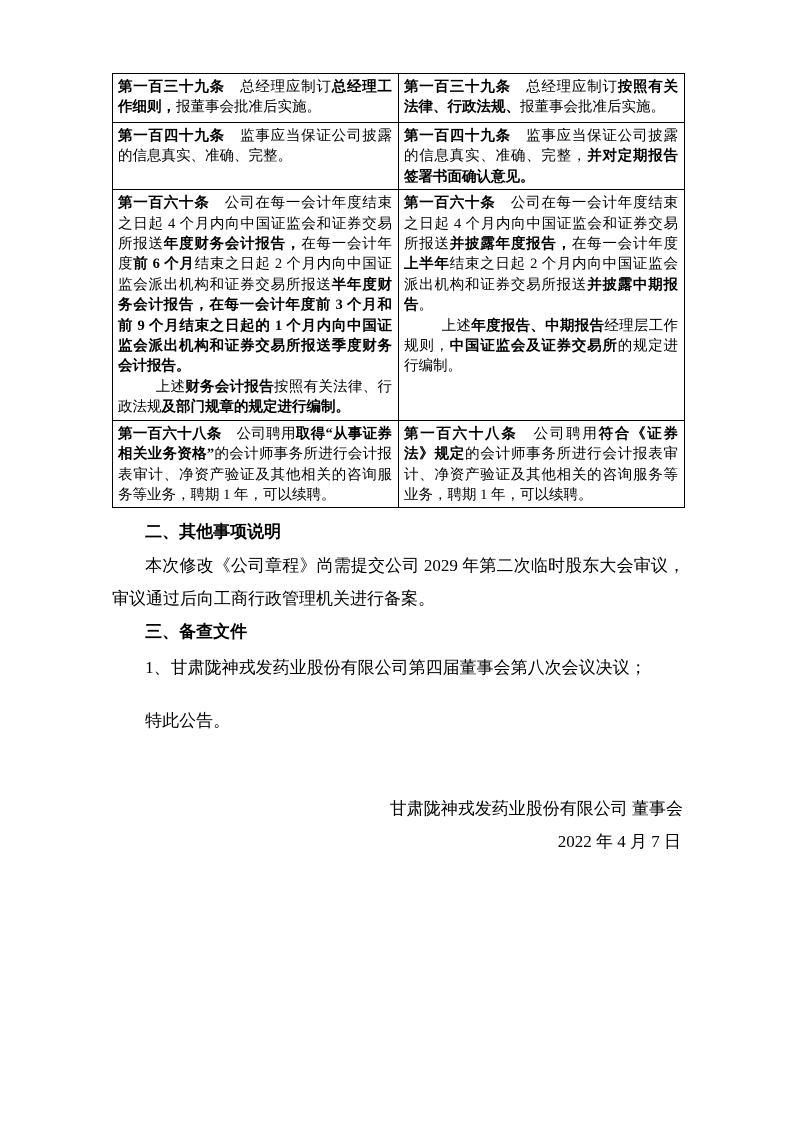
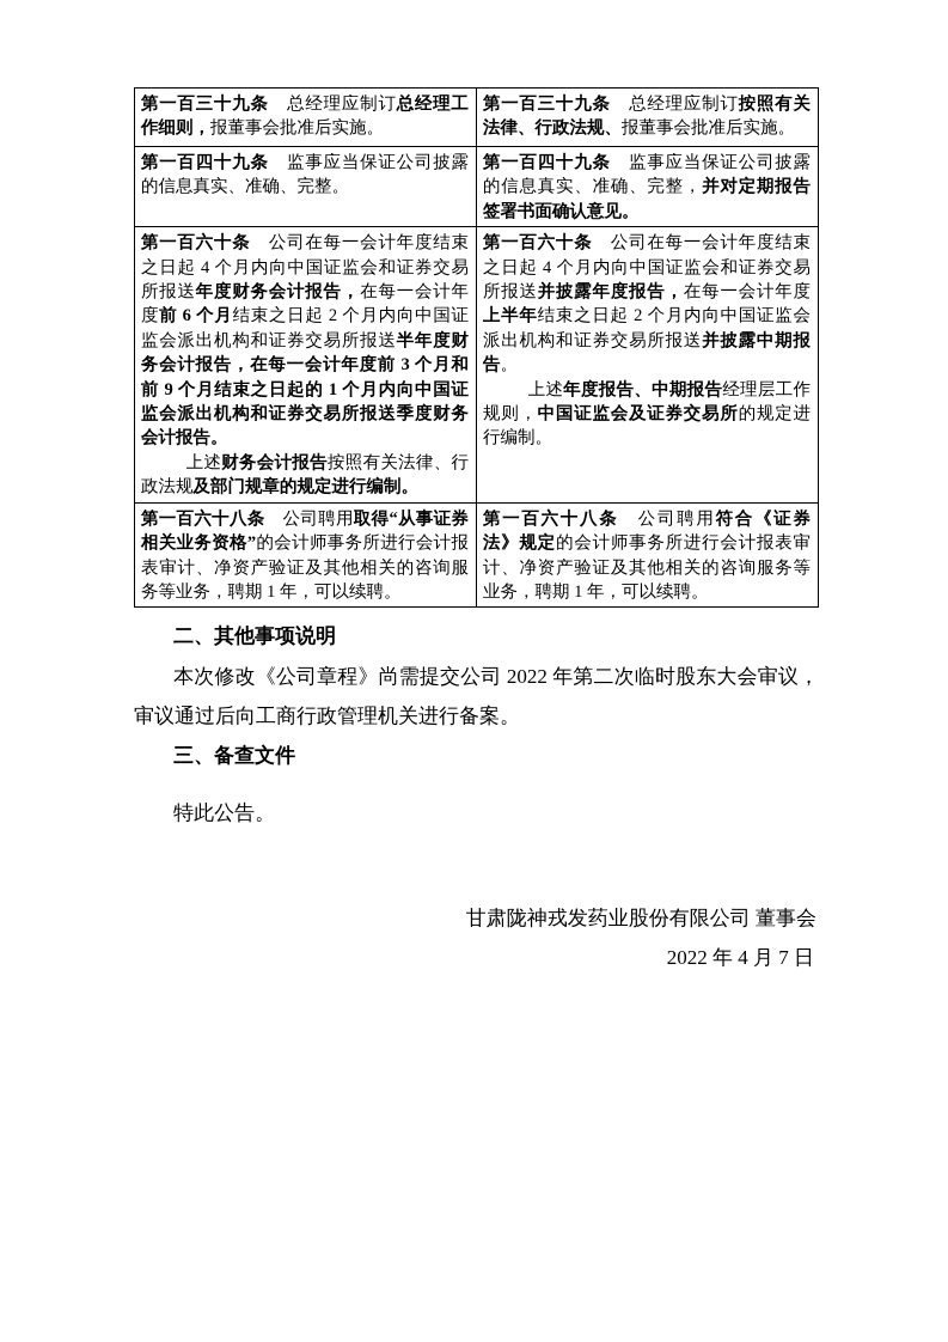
  第一百三十九条 总经理应制订总经理工作细则，报董事会批准后实施。	第一百三十九条 总经理应制订按照有关法律、行政法规、报董事会批准后实施。
  第一百四十九条 监事应当保证公司披露的信息真实、准确、完整。	第一百四十九条 监事应当保证公司披露的信息真实、准确、完整，并对定期报告签署书面确认意见。
  第一百六十条 公司在每一会计年度结束之日起 4 个月内向中国证监会和证券交易所报送年度财务会计报告，在每一会计年度前 6 个月结束之日起 2 个月内向中国证监会派出机构和证券交易所报送半年度财务会计报告，在每一会计年度前 3 个月和前 9 个月结束之日起的 1 个月内向中国证监会派出机构和证券交易所报送季度财务会计报告。上述财务会计报告按照有关法律、行政法规及部门规章的规定进行编制。	第一百六十条 公司在每一会计年度结束之日起 4 个月内向中国证监会和证券交易所报送并披露年度报告，在每一会计年度上半年结束之日起 2 个月内向中国证监会派出机构和证券交易所报送并披露中期报告。上述年度报告、中期报告经理层工作规则，中国证监会及证券交易所的规定进行编制。
  第一百六十八条 公司聘用取得“从事证券相关业务资格”的会计师事务所进行会计报表审计、净资产验证及其他相关的咨询服务等业务，聘期 1 年，可以续聘。	第一百六十八条 公司聘用符合《证券法》规定的会计师事务所进行会计报表审计、净资产验证及其他相关的咨询服务等业务，聘期 1 年，可以续聘。
  二、其他事项说明
- 本次修改《公司章程》尚需提交公司 2029 年第二次临时股东大会审议，审议通过后向工商行政管理机关进行备案。
+ 本次修改《公司章程》尚需提交公司 2022 年第二次临时股东大会审议，审议通过后向工商行政管理机关进行备案。
  三、备查文件
- 1、甘肃陇神戎发药业股份有限公司第四届董事会第八次会议决议；
  特此公告。
  甘肃陇神戎发药业股份有限公司 董事会
  2022 年 4 月 7 日
